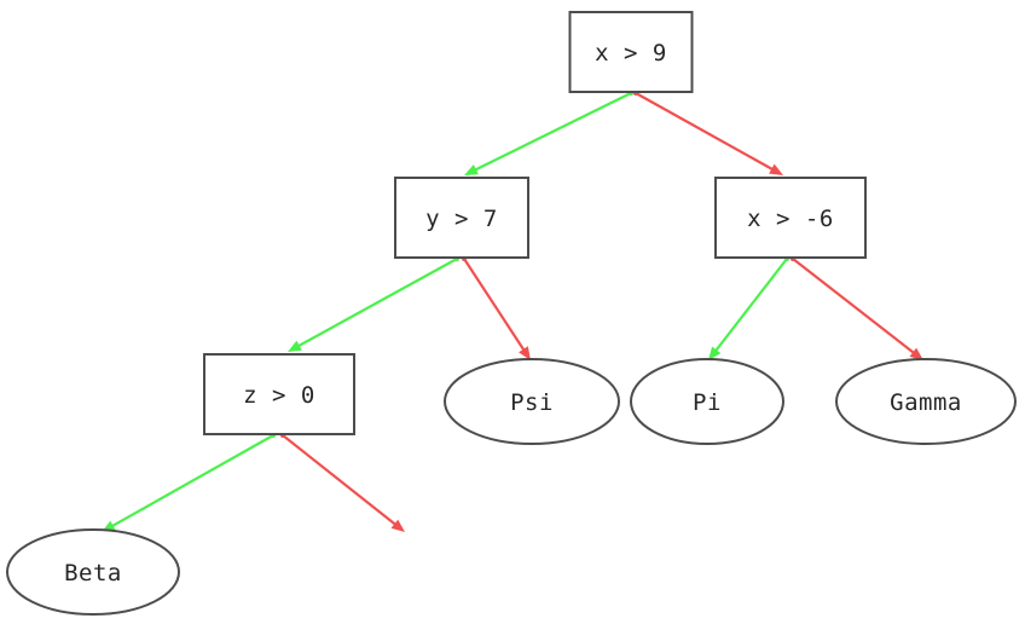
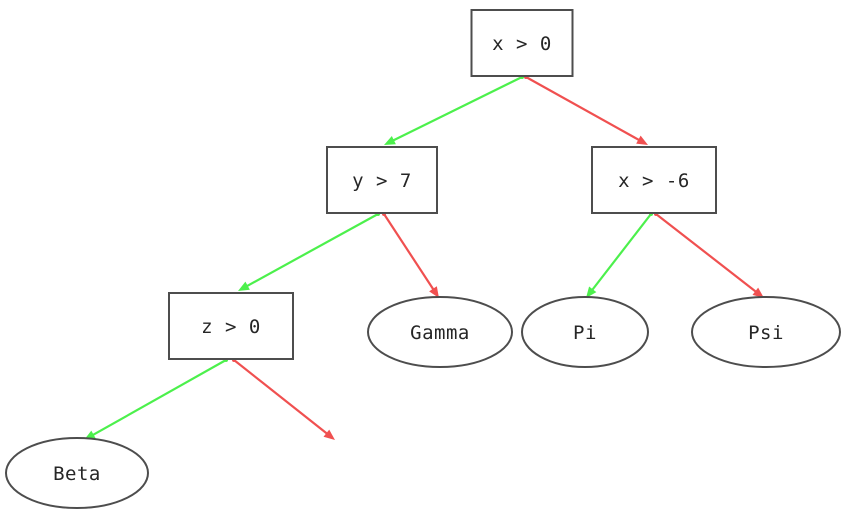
- x > 9
+ x > 0
  y > 7
  x > -6
  z > 0
- Psi
+ Gamma
  Pi
- Gamma
+ Psi
  Beta
